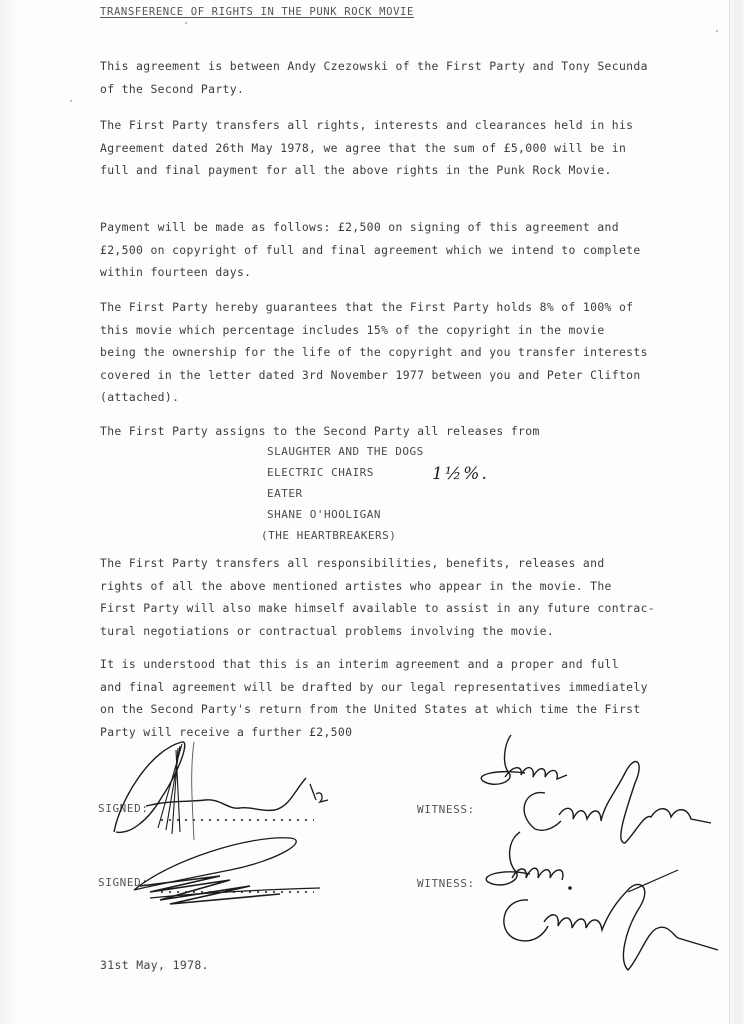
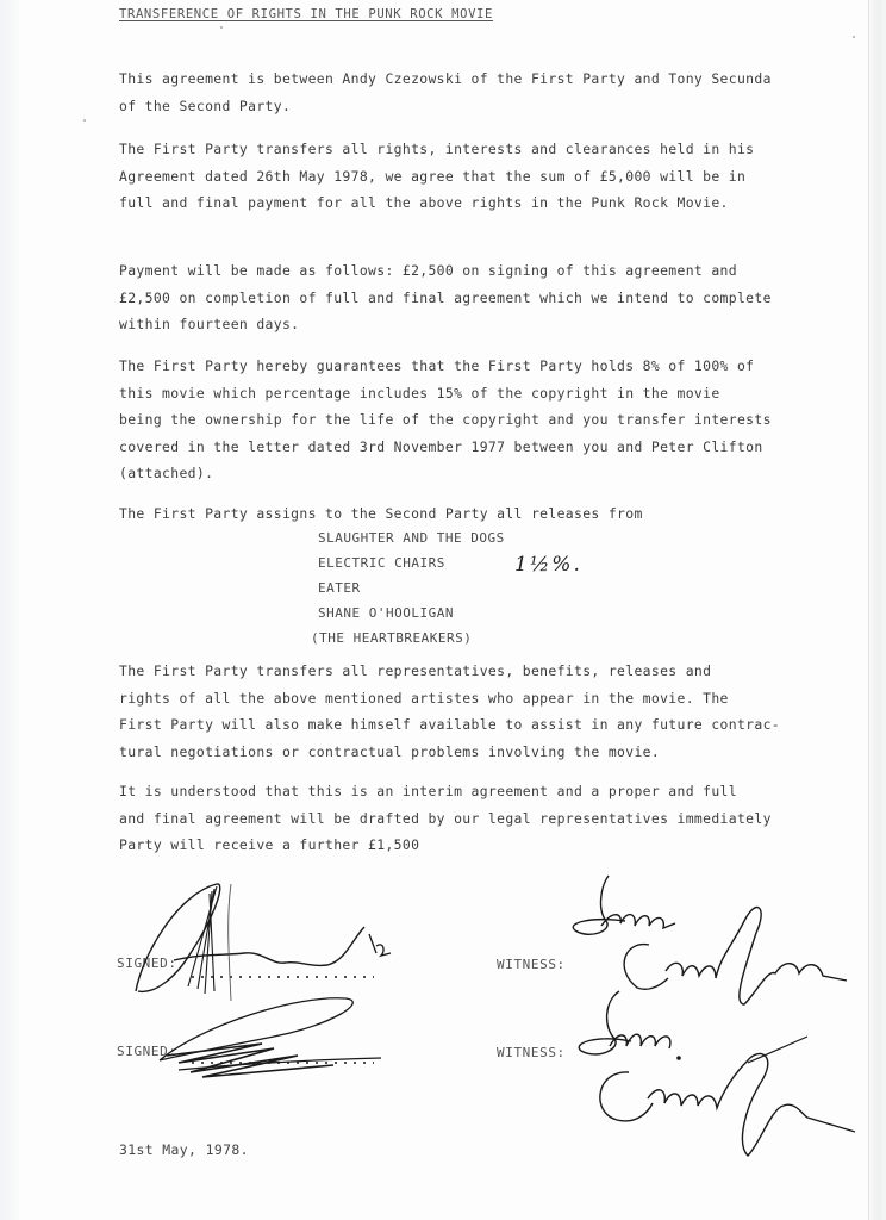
  TRANSFERENCE OF RIGHTS IN THE PUNK ROCK MOVIE
  This agreement is between Andy Czezowski of the First Party and Tony Secunda
  of the Second Party.
  The First Party transfers all rights, interests and clearances held in his
  Agreement dated 26th May 1978, we agree that the sum of £5,000 will be in
  full and final payment for all the above rights in the Punk Rock Movie.
  Payment will be made as follows: £2,500 on signing of this agreement and
- £2,500 on copyright of full and final agreement which we intend to complete
+ £2,500 on completion of full and final agreement which we intend to complete
  within fourteen days.
  The First Party hereby guarantees that the First Party holds 8% of 100% of
  this movie which percentage includes 15% of the copyright in the movie
  being the ownership for the life of the copyright and you transfer interests
  covered in the letter dated 3rd November 1977 between you and Peter Clifton
  (attached).
  The First Party assigns to the Second Party all releases from
  SLAUGHTER AND THE DOGS
  ELECTRIC CHAIRS
  EATER
  SHANE O'HOOLIGAN
  (THE HEARTBREAKERS)
- The First Party transfers all responsibilities, benefits, releases and
+ The First Party transfers all representatives, benefits, releases and
  rights of all the above mentioned artistes who appear in the movie. The
  First Party will also make himself available to assist in any future contrac-
  tural negotiations or contractual problems involving the movie.
  It is understood that this is an interim agreement and a proper and full
  and final agreement will be drafted by our legal representatives immediately
- on the Second Party's return from the United States at which time the First
- Party will receive a further £2,500
+ Party will receive a further £1,500
  1½%.
  SIGNED:
  SIGNED
  WITNESS:
  WITNESS:
  31st May, 1978.
